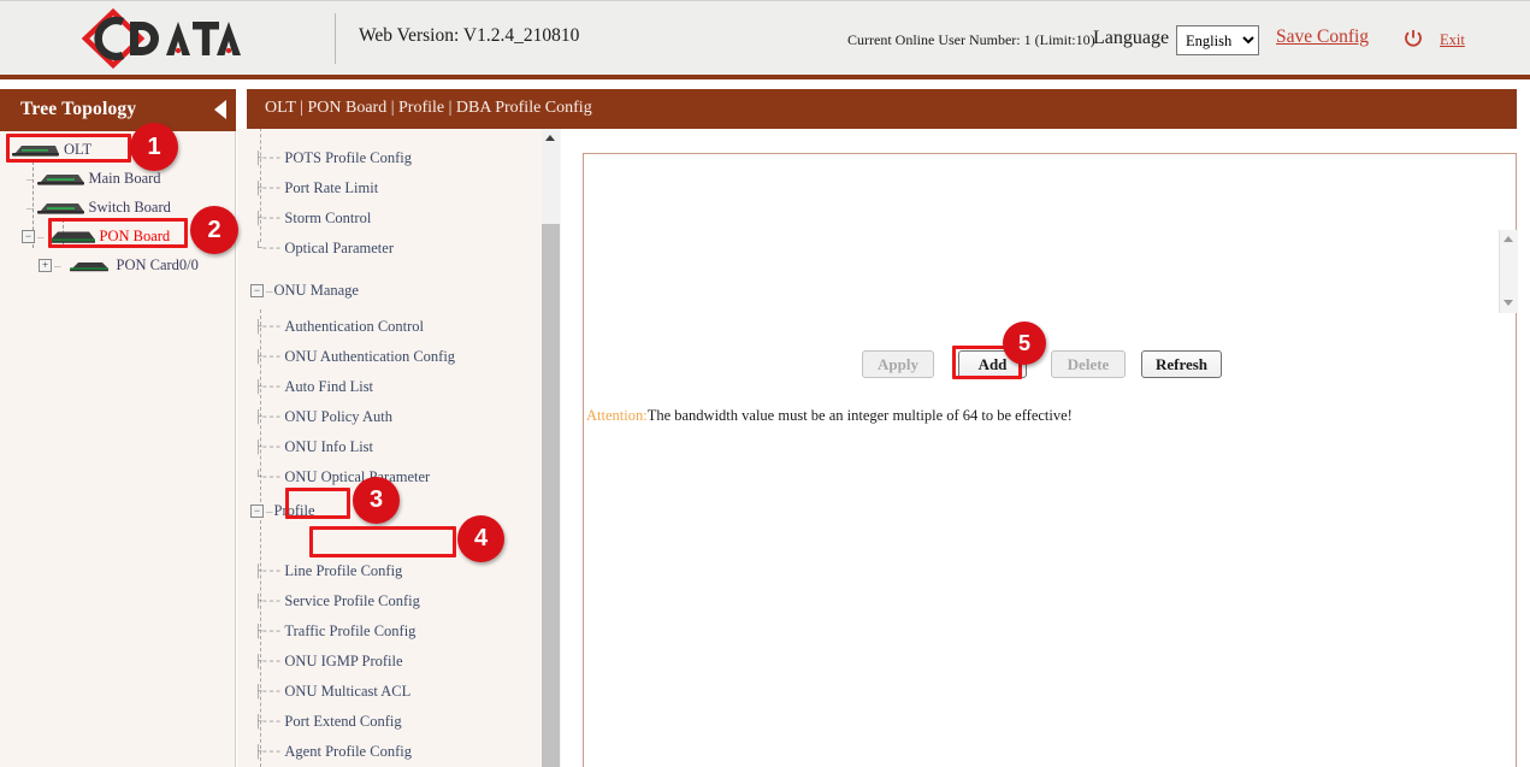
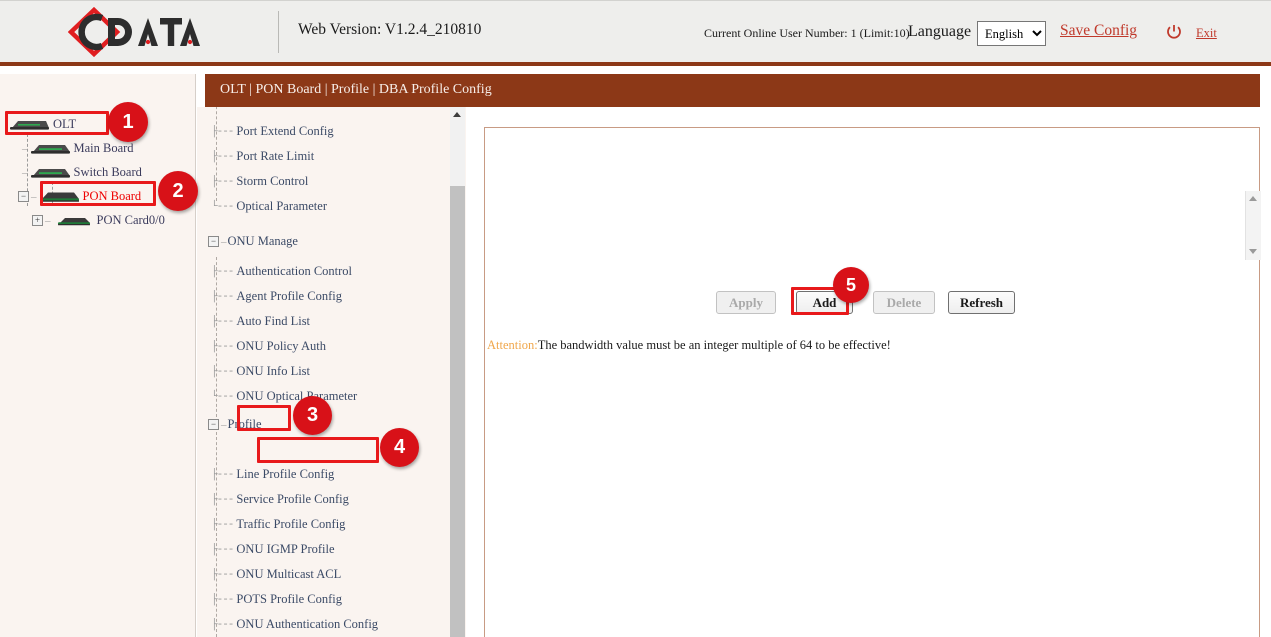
  Web Version: V1.2.4_210810
  Current Online User Number: 1 (Limit:10)
  Language
  English
  Save Config
  Exit
- Tree Topology
  OLT
  –
  Main Board
  –
  Switch Board
  −
  –
  PON Board
  +
  –
  PON Card0/0
  OLT | PON Board | Profile | DBA Profile Config
  ├---
- POTS Profile Config
+ Port Extend Config
  ├---
  Port Rate Limit
  ├---
  Storm Control
  └---
  Optical Parameter
  −
  –
  ONU Manage
  ├---
  Authentication Control
  ├---
- ONU Authentication Config
+ Agent Profile Config
  ├---
  Auto Find List
  ├---
  ONU Policy Auth
  ├---
  ONU Info List
  └---
  ONU Opticalrameter
  −
  –
  Profile
  ├---
  Line Profile Config
  ├---
  Service Profile Config
  ├---
  Traffic Profile Config
  ├---
  ONU IGMP Profile
  ├---
  ONU Multicast ACL
  ├---
- Port Extend Config
+ POTS Profile Config
  ├---
- Agent Profile Config
+ ONU Authentication Config
  Apply
  Add
  Delete
  Refresh
  Attention:The bandwidth value must be an integer multiple of 64 to be effective!
  1
  2
  3
  4
  5
